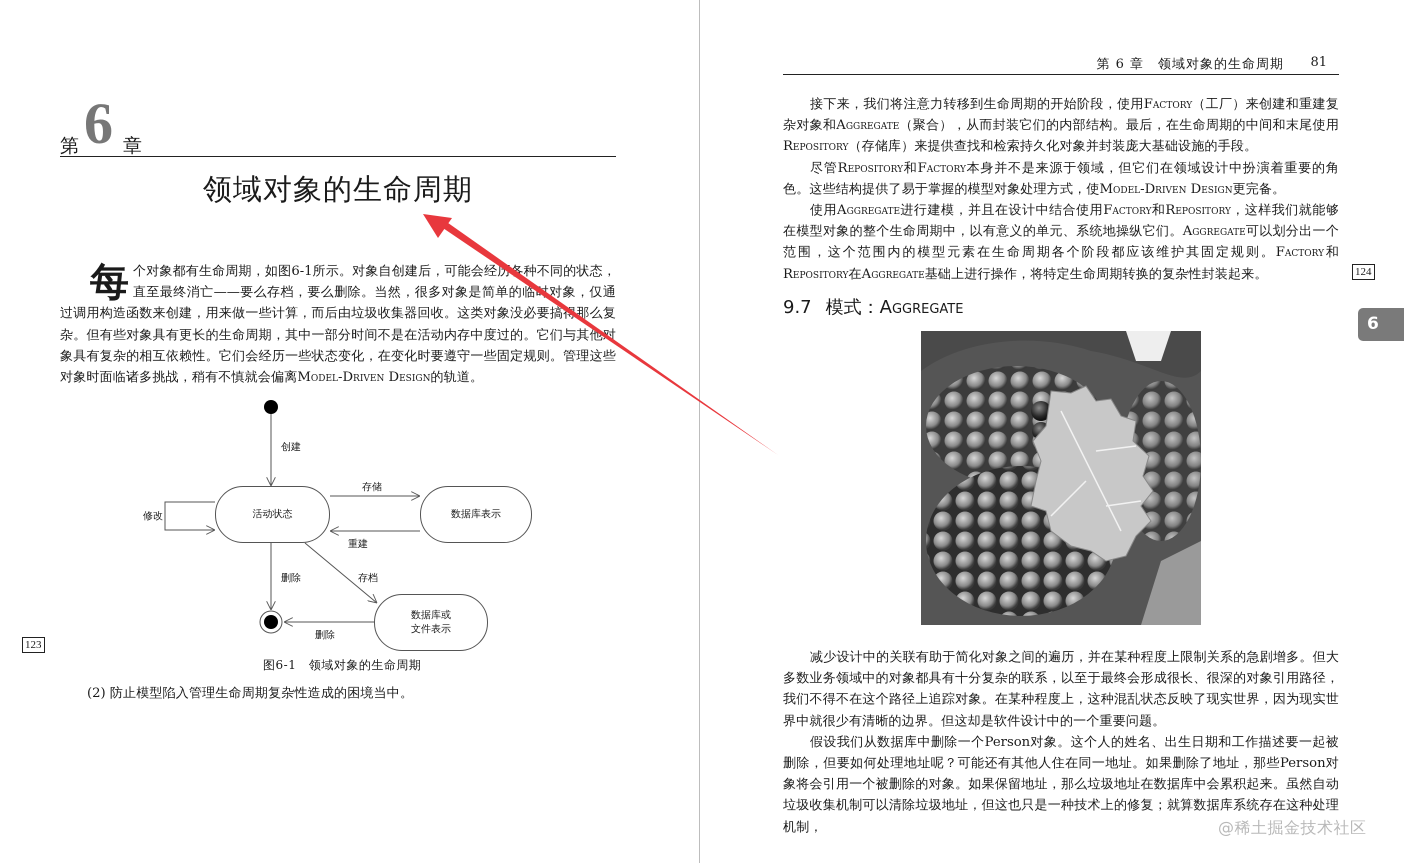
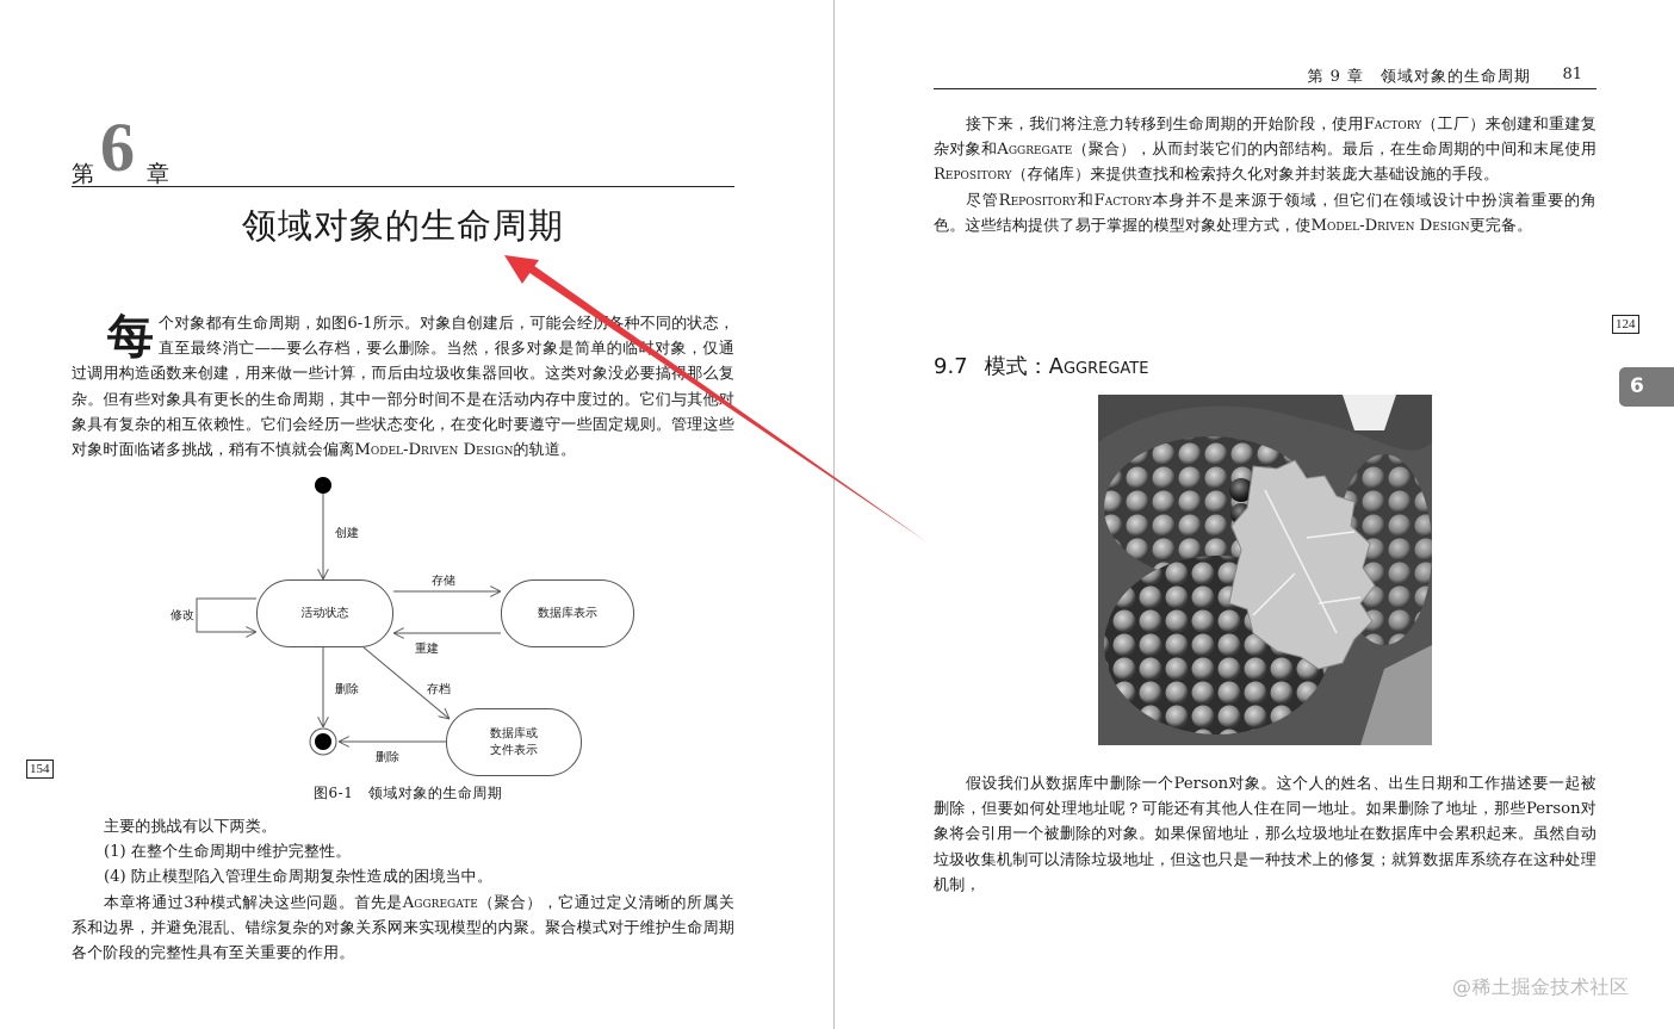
  第
  6
  章
  领域对象的生命周期
  每
  个对象都有生命周期，如图6-1所示。对象自创建后，可能会经历种不同的状态，直至最终消亡——要么存档，要么删除。当然，很多对象是简单的临对象，仅通过调用构造函数来创建，用来做一些计算，而后由垃圾收集器回收。这类对象没必要搞那么复杂。但有些对象具有更长的生命周期，其中一部分时间不是在活动内存中度过的。它们与其他对象具有复杂的相互依赖性。它们会经历一些状态变化，在变化时要遵守一些固定规则。管理这些对象时面临诸多挑战，稍有不慎就会偏离Model-Driven Design的轨道。
  活动状态
  数据库表示
  数据库或
  文件表示
  创建
  修改
  存储
  重建
  删除
  存档
  删除
  图6-1 领域对象的生命周期
- 123
+ 154
+ 主要的挑战有以下两类。
+ (1) 在整个生命周期中维护完整性。
- (2) 防止模型陷入管理生命周期复杂性造成的困境当中。
+ (4) 防止模型陷入管理生命周期复杂性造成的困境当中。
+ 本章将通过3种模式解决这些问题。首先是Aggregate（聚合），它通过定义清晰的所属关系和边界，并避免混乱、错综复杂的对象关系网来实现模型的内聚。聚合模式对于维护生命周期各个阶段的完整性具有至关重要的作用。
- 第 6 章 领域对象的生命周期
+ 第 9 章 领域对象的生命周期
  81
  接下来，我们将注意力转移到生命周期的开始阶段，使用Factory（工厂）来创建和重建复杂对象和Aggregate（聚合），从而封装它们的内部结构。最后，在生命周期的中间和末尾使用Repository（存储库）来提供查找和检索持久化对象并封装庞大基础设施的手段。
  尽管Repository和Factory本身并不是来源于领域，但它们在领域设计中扮演着重要的角色。这些结构提供了易于掌握的模型对象处理方式，使Model-Driven Design更完备。
- 使用Aggregate进行建模，并且在设计中结合使用Factory和Repository，这样我们就能够在模型对象的整个生命周期中，以有意义的单元、系统地操纵它们。Aggregate可以划分出一个范围，这个范围内的模型元素在生命周期各个阶段都应该维护其固定规则。Factory和Repository在Aggregate基础上进行操作，将特定生命周期转换的复杂性封装起来。
  124
  6
  9.7 模式：Aggregate
- 减少设计中的关联有助于简化对象之间的遍历，并在某种程度上限制关系的急剧增多。但大多数业务领域中的对象都具有十分复杂的联系，以至于最终会形成很长、很深的对象引用路径，我们不得不在这个路径上追踪对象。在某种程度上，这种混乱状态反映了现实世界，因为现实世界中就很少有清晰的边界。但这却是软件设计中的一个重要问题。
  假设我们从数据库中删除一个Person对象。这个人的姓名、出生日期和工作描述要一起被删除，但要如何处理地址呢？可能还有其他人住在同一地址。如果删除了地址，那些Person对象将会引用一个被删除的对象。如果保留地址，那么垃圾地址在数据库中会累积起来。虽然自动垃圾收集机制可以清除垃圾地址，但这也只是一种技术上的修复；就算数据库系统存在这种处理机制，
  @稀土掘金技术社区
